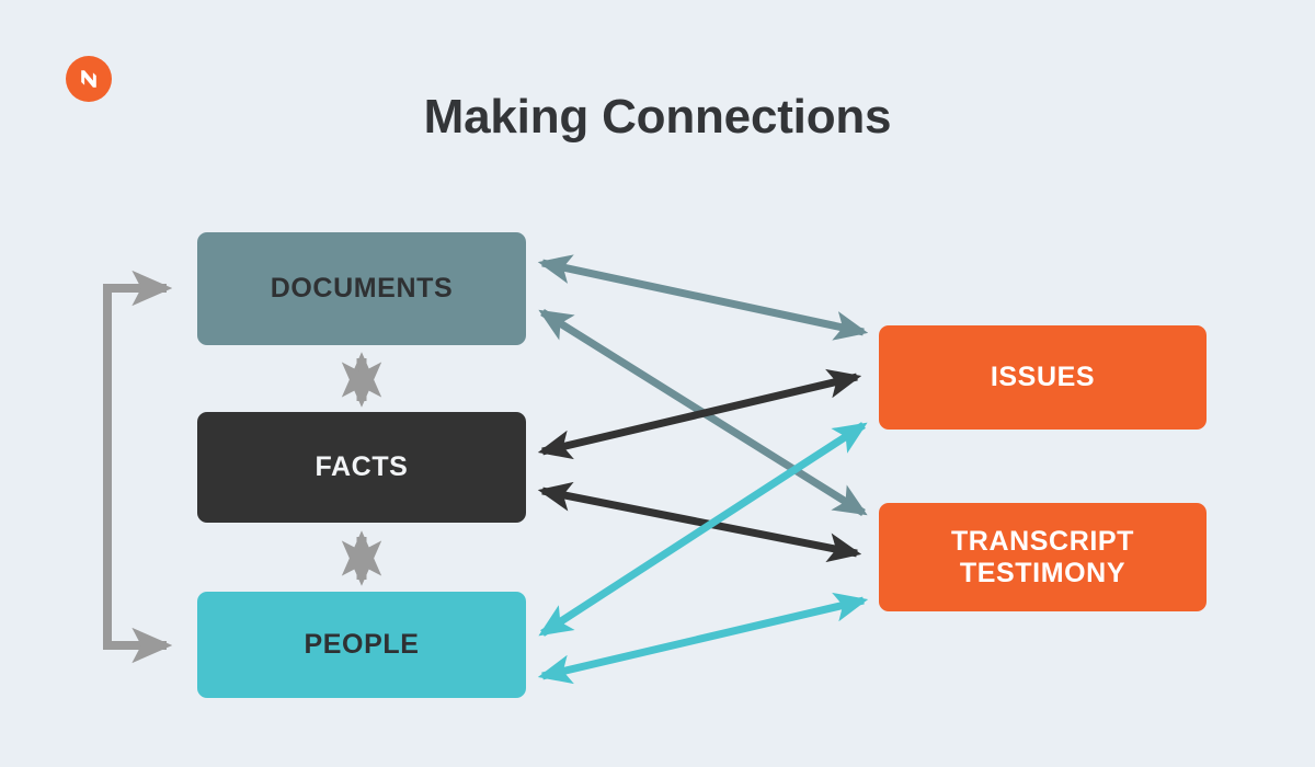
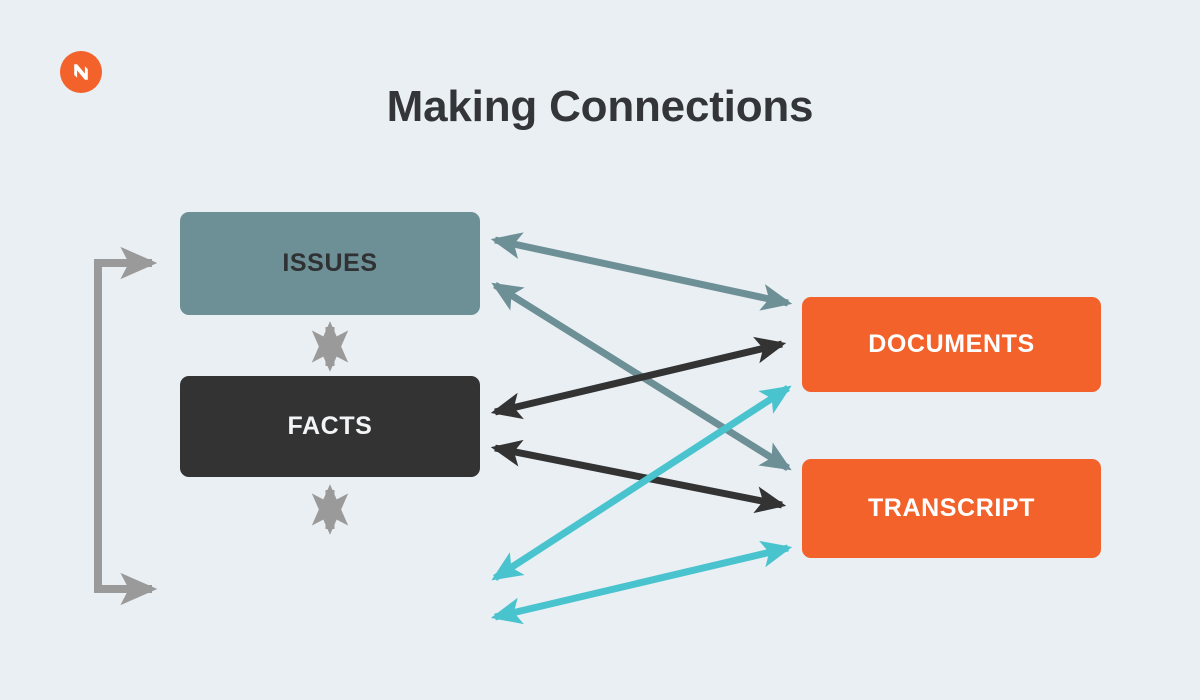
  Making Connections
- DOCUMENTS
+ ISSUES
  FACTS
- PEOPLE
- ISSUES
+ DOCUMENTS
  TRANSCRIPT
- TESTIMONY
